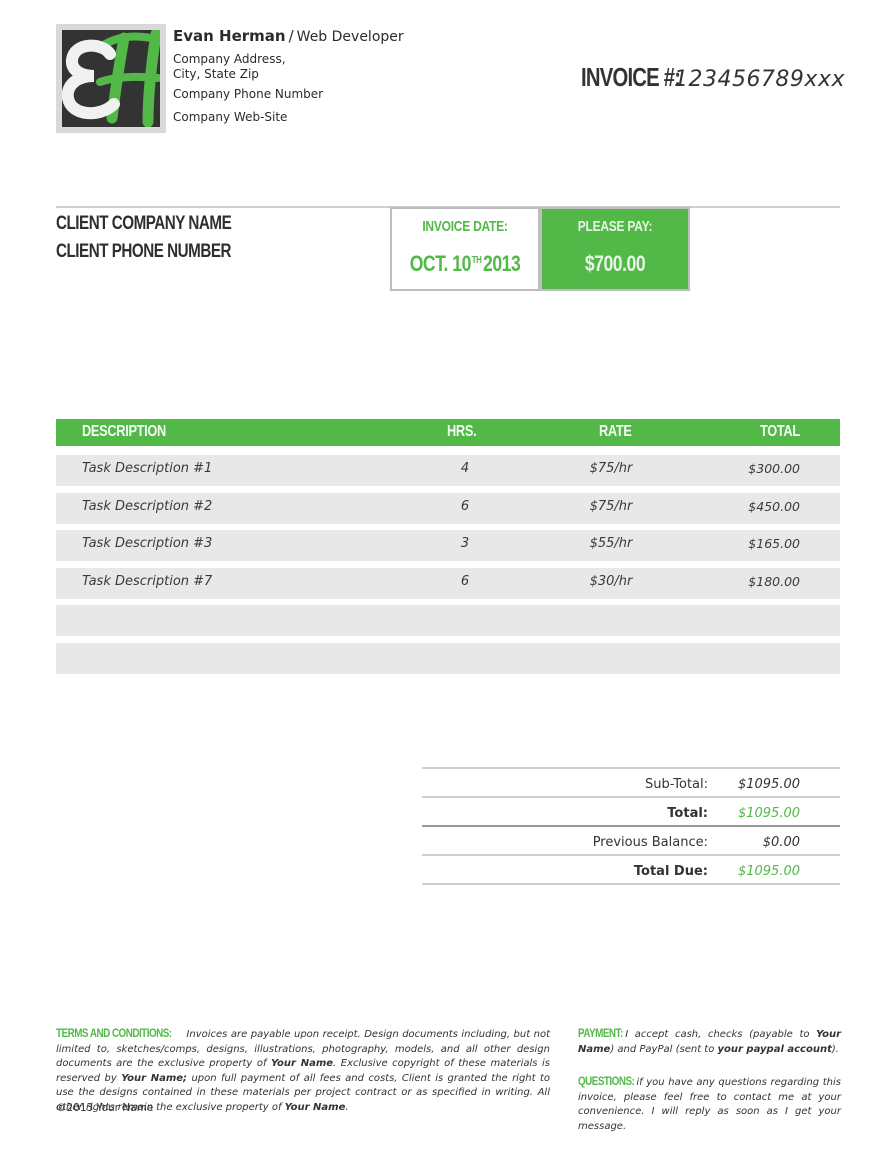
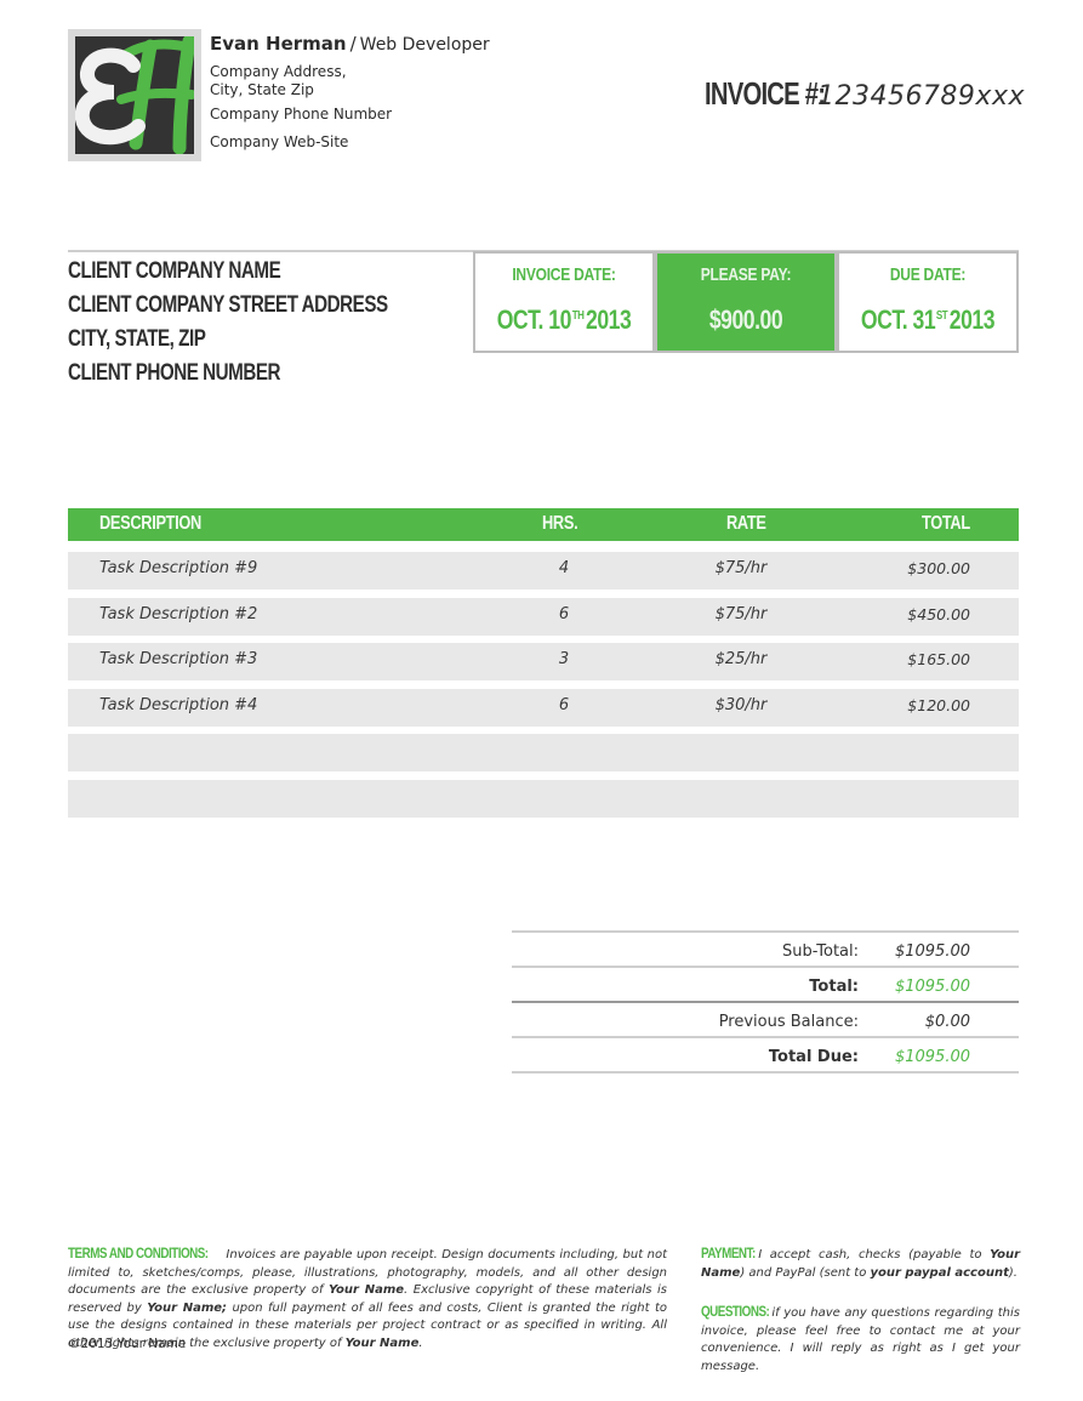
  Evan Herman / Web Developer
  Company Address,
  City, State Zip
  Company Phone Number
  Company Web-Site
  INVOICE #:
  123456789xxx
  CLIENT COMPANY NAME
+ CLIENT COMPANY STREET ADDRESS
+ CITY, STATE, ZIP
  CLIENT PHONE NUMBER
  INVOICE DATE:
  OCT. 10TH 2013
  PLEASE PAY:
- $700.00
+ $900.00
+ DUE DATE:
+ OCT. 31ST 2013
  DESCRIPTION
  HRS.
  RATE
  TOTAL
- Task Description #1
+ Task Description #9
  4
  $75/hr
  $300.00
  Task Description #2
  6
  $75/hr
  $450.00
  Task Description #3
  3
- $55/hr
+ $25/hr
  $165.00
- Task Description #7
+ Task Description #4
  6
  $30/hr
- $180.00
+ $120.00
  Sub-Total:
  $1095.00
  Total:
  $1095.00
  Previous Balance:
  $0.00
  Total Due:
  $1095.00
- TERMS AND CONDITIONS: Invoices are payable upon receipt. Design documents including, but not limited to, sketches/comps, designs, illustrations, photography, models, and all other design documents are the exclusive property of Your Name. Exclusive copyright of these materials is reserved by Your Name; upon full payment of all fees and costs, Client is granted the right to use the designs contained in these materials per project contract or as specified in writing. All other rights remain the exclusive property of Your Name.
+ TERMS AND CONDITIONS: Invoices are payable upon receipt. Design documents including, but not limited to, sketches/comps, please, illustrations, photography, models, and all other design documents are the exclusive property of Your Name. Exclusive copyright of these materials is reserved by Your Name; upon full payment of all fees and costs, Client is granted the right to use the designs contained in these materials per project contract or as specified in writing. All other rights remain the exclusive property of Your Name.
  ©2013 Your Name
  PAYMENT: I accept cash, checks (payable to Your Name) and PayPal (sent to your paypal account).
- QUESTIONS: if you have any questions regarding this invoice, please feel free to contact me at your convenience. I will reply as soon as I get your message.
+ QUESTIONS: if you have any questions regarding this invoice, please feel free to contact me at your convenience. I will reply as right as I get your message.
